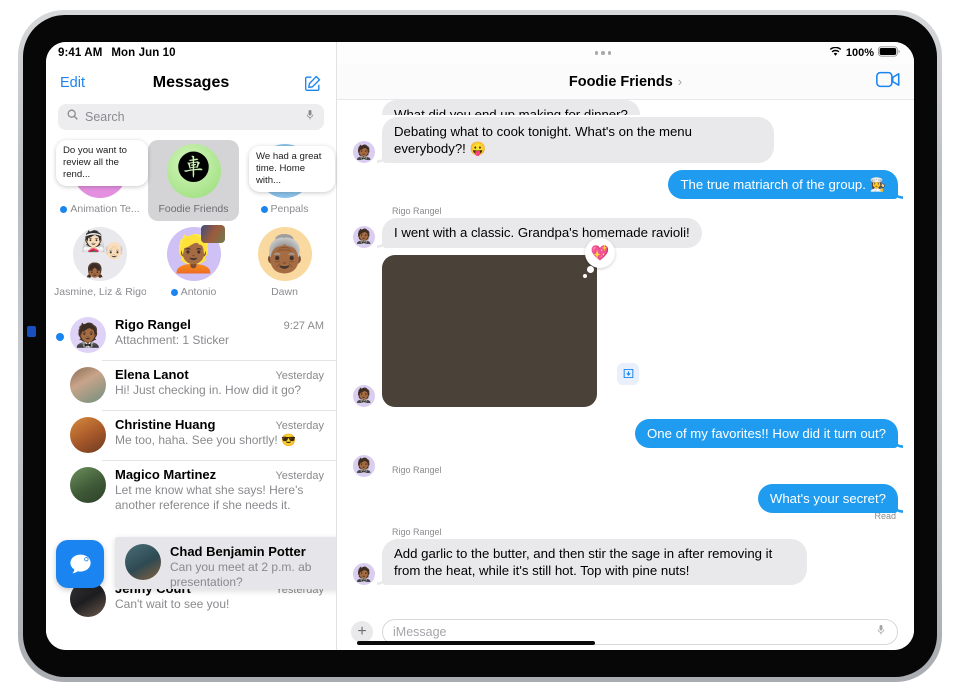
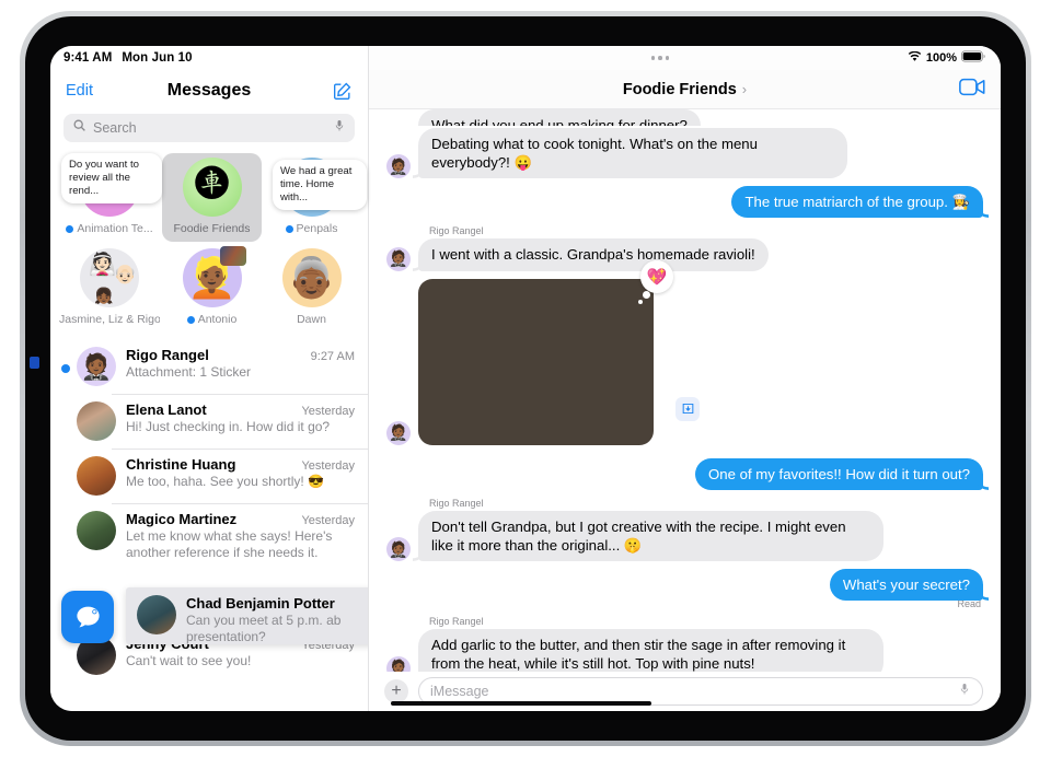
  9:41 AM
  Mon Jun 10
  Edit
  Messages
  Search
  Do you want to review all the rend...
  Animation Te...
  🩫
  Foodie Friends
  We had a great time. Home with...
  Penpals
  👰🏻
  👴🏻
  👧🏾
  Jasmine, Liz & Rigo
  👱🏾
  Antonio
  👵🏾
  Dawn
  🤵🏾
  Rigo Rangel
  9:27 AM
  Attachment: 1 Sticker
  Elena Lanot
  Yesterday
  Hi! Just checking in. How did it go?
  Christine Huang
  Yesterday
  Me too, haha. See you shortly! 😎
  Magico Martinez
  Yesterday
  Let me know what she says! Here's another reference if she needs it.
  Yesterday
  Can't wait to see you!
  Chad Benjamin Potter
- Can you meet at 2 p.m. ab presentation?
+ Can you meet at 5 p.m. ab presentation?
  100%
  Foodie Friends
  ›
  What did you end up making for dinner?
  🤵🏾
  Debating what to cook tonight. What's on the menu everybody?! 😛
  The true matriarch of the group. 👩‍🍳
  🤵🏾
  Rigo Rangel
  I went with a classic. Grandpa's homemade ravioli!
  🤵🏾
  💖
  One of my favorites!! How did it turn out?
  🤵🏾
  Rigo Rangel
+ Don't tell Grandpa, but I got creative with the recipe. I might even like it more than the original... 🤫
  What's your secret?
  Read
  🤵🏾
  Rigo Rangel
  Add garlic to the butter, and then stir the sage in after removing it from the heat, while it's still hot. Top with pine nuts!
  +
  iMessage
